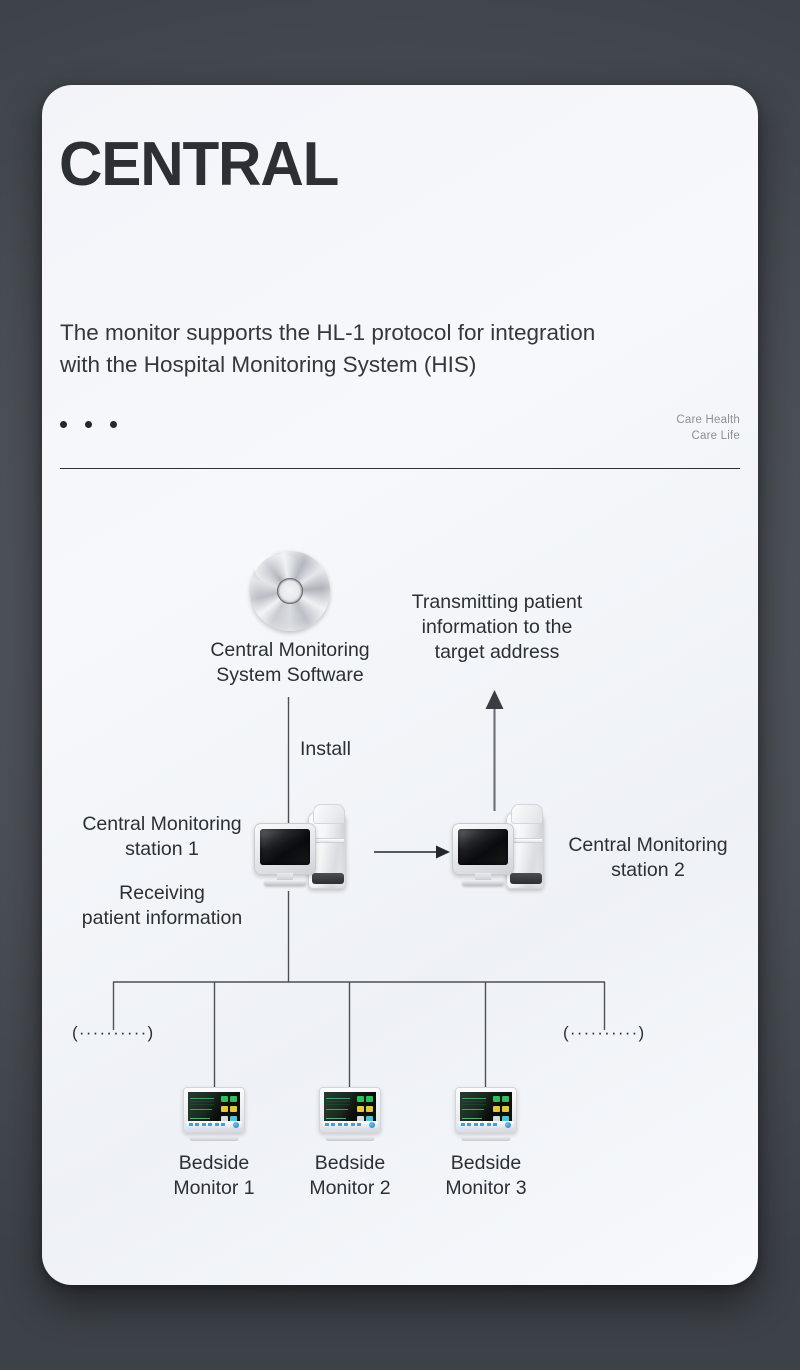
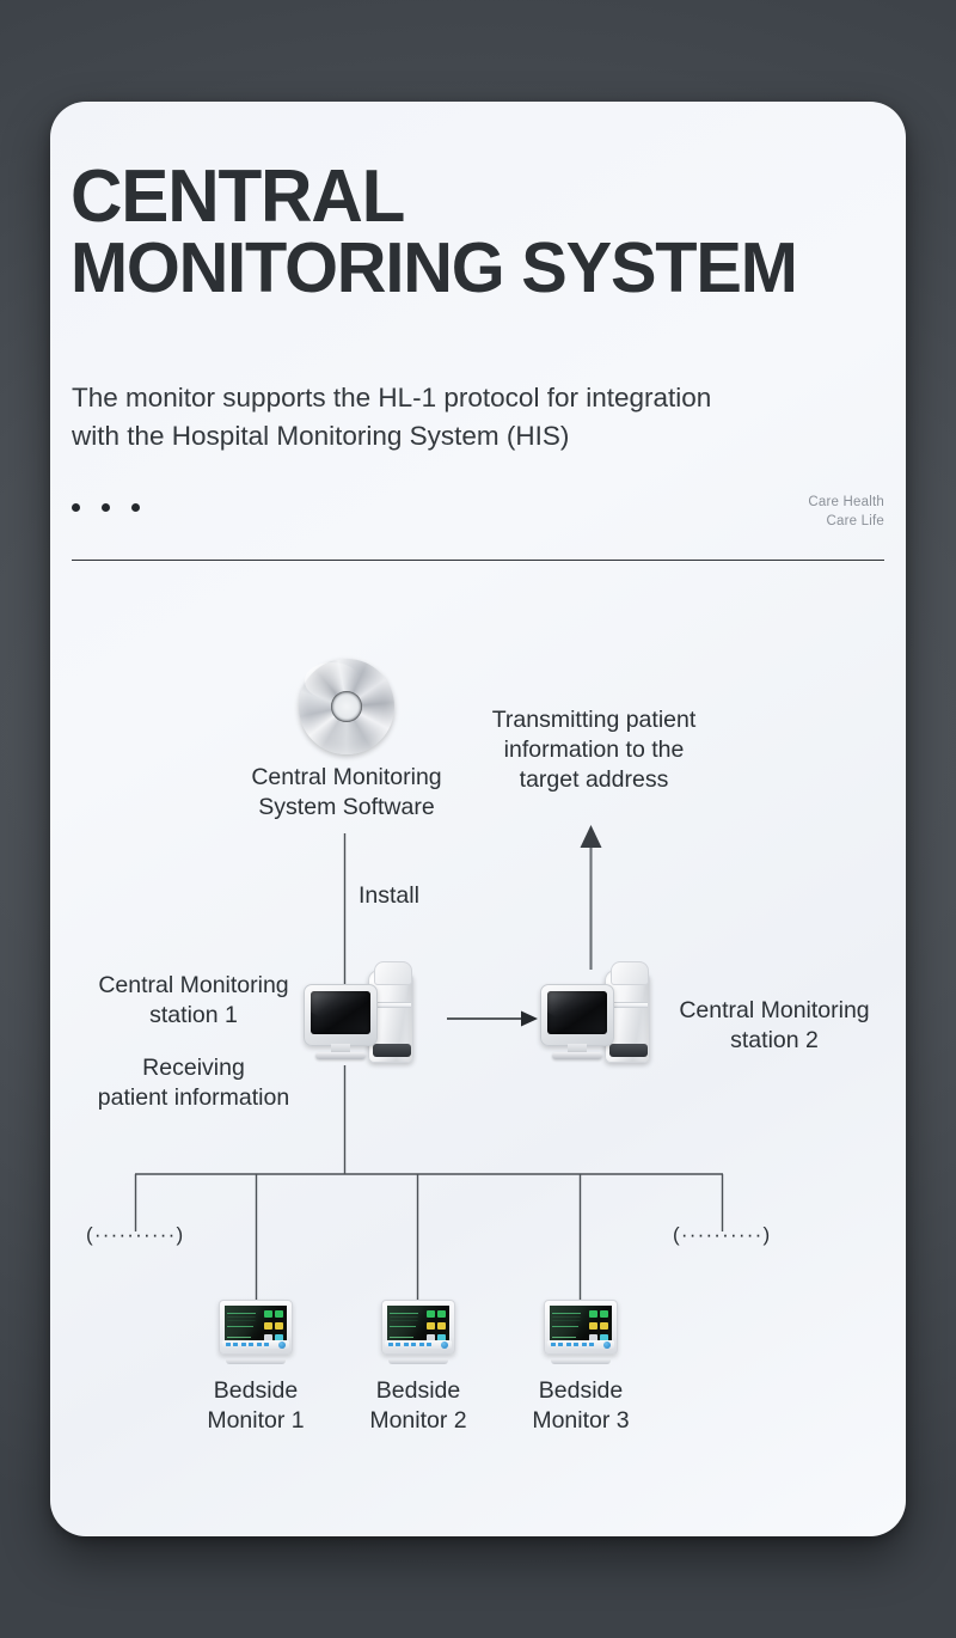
  CENTRAL
+ MONITORING SYSTEM
  The monitor supports the HL-1 protocol for integration
  with the Hospital Monitoring System (HIS)
  Care Health
  Care Life
  Central Monitoring
  System Software
  Transmitting patient
  information to the
  target address
  Install
  Central Monitoring
  station 1
  Receiving
  patient information
  Central Monitoring
  station 2
  (··········)
  (··········)
  Bedside
  Monitor 1
  Bedside
  Monitor 2
  Bedside
  Monitor 3
